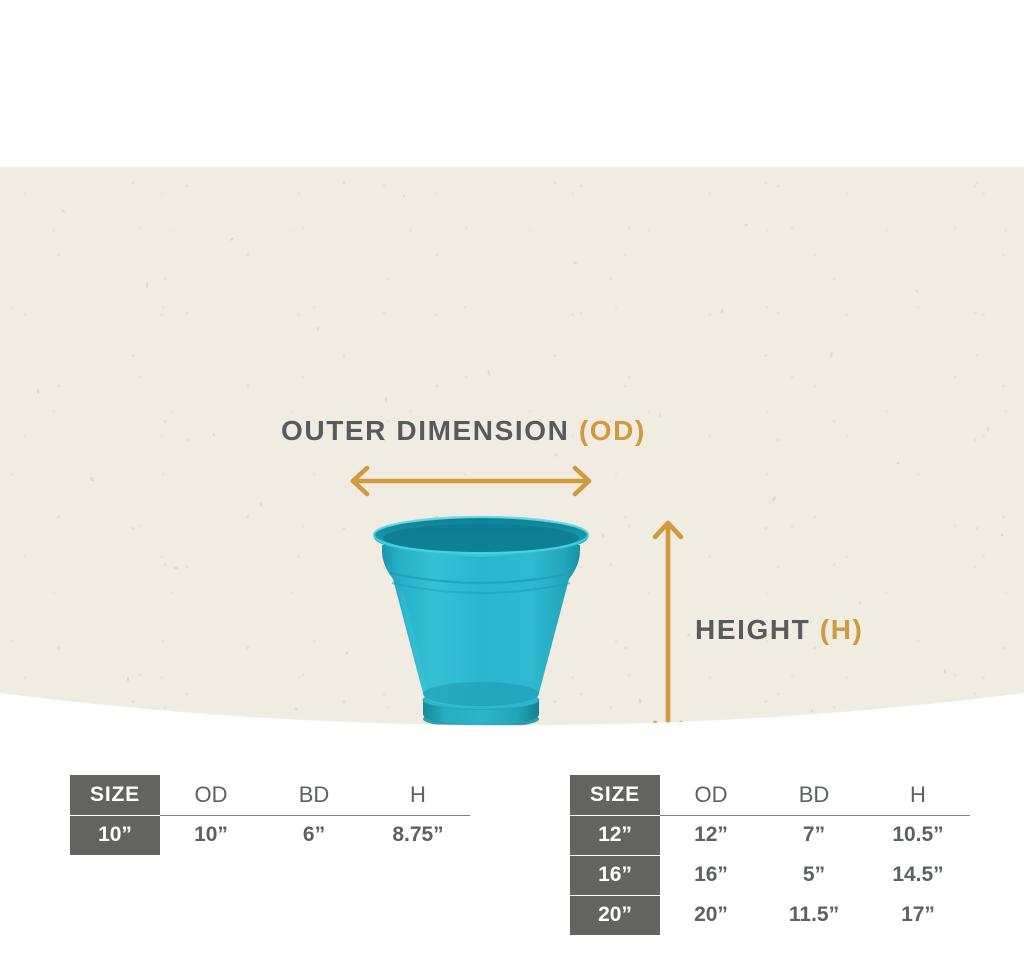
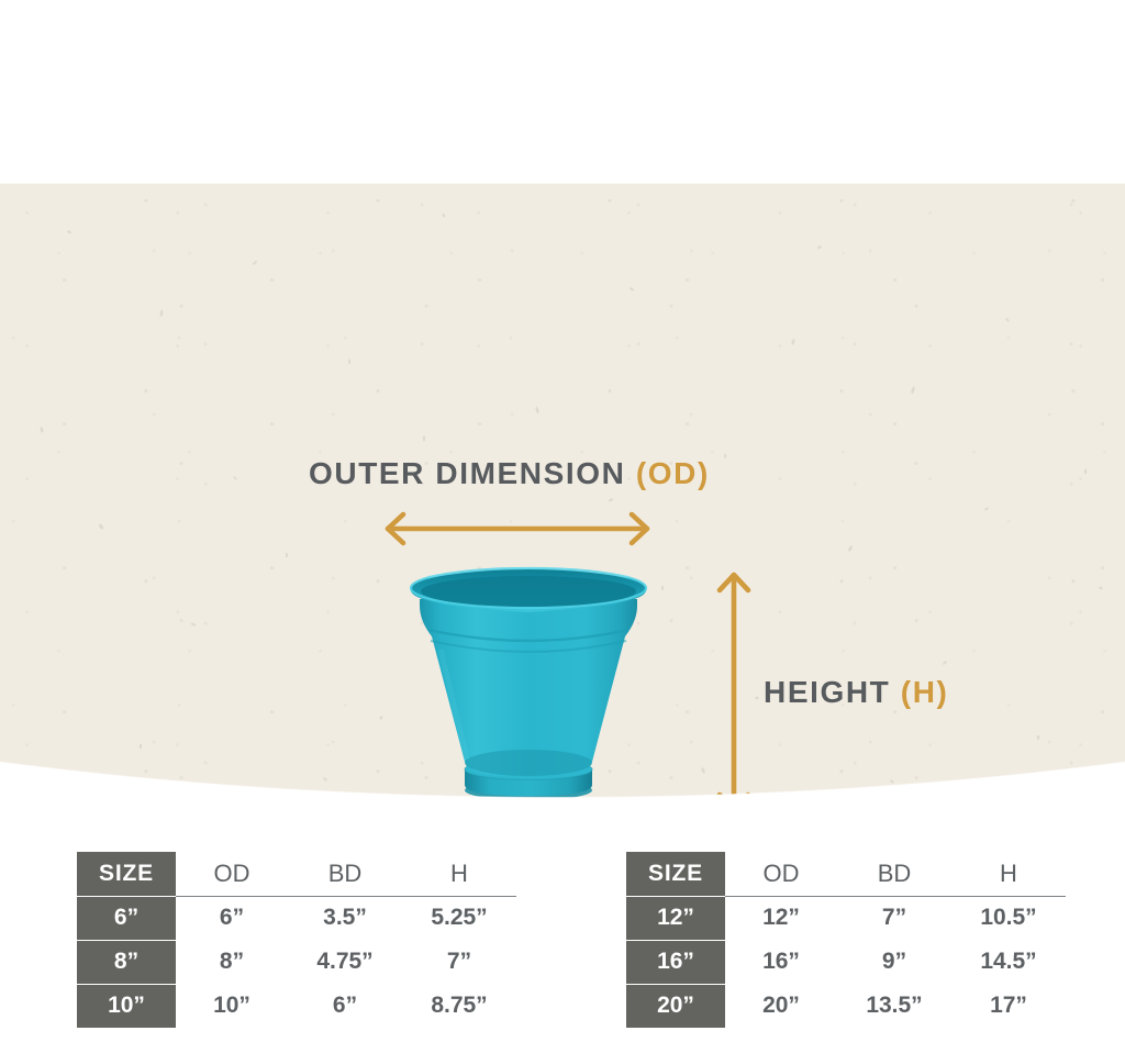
  OUTER DIMENSION (OD)
  HEIGHT (H)
  SIZE	OD	BD	H
+ 6”	6”	3.5”	5.25”
+ 8”	8”	4.75”	7”
  10”	10”	6”	8.75”
  SIZE	OD	BD	H
  12”	12”	7”	10.5”
- 16”	16”	5”	14.5”
+ 16”	16”	9”	14.5”
- 20”	20”	11.5”	17”
+ 20”	20”	13.5”	17”
